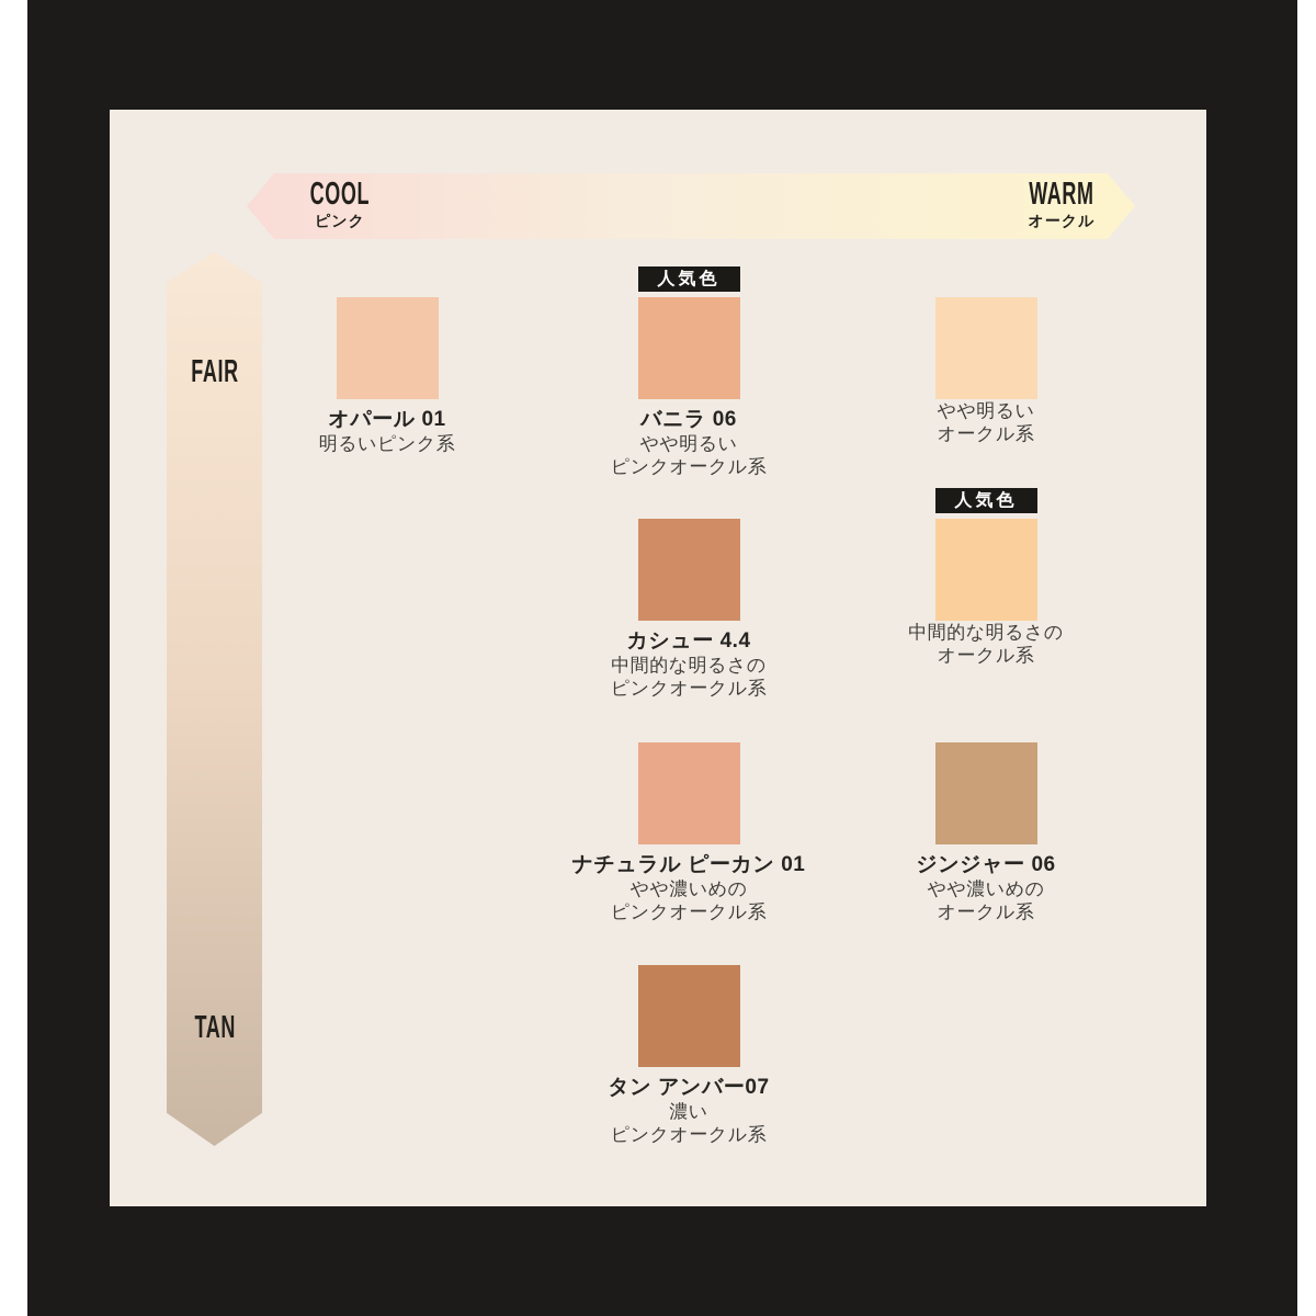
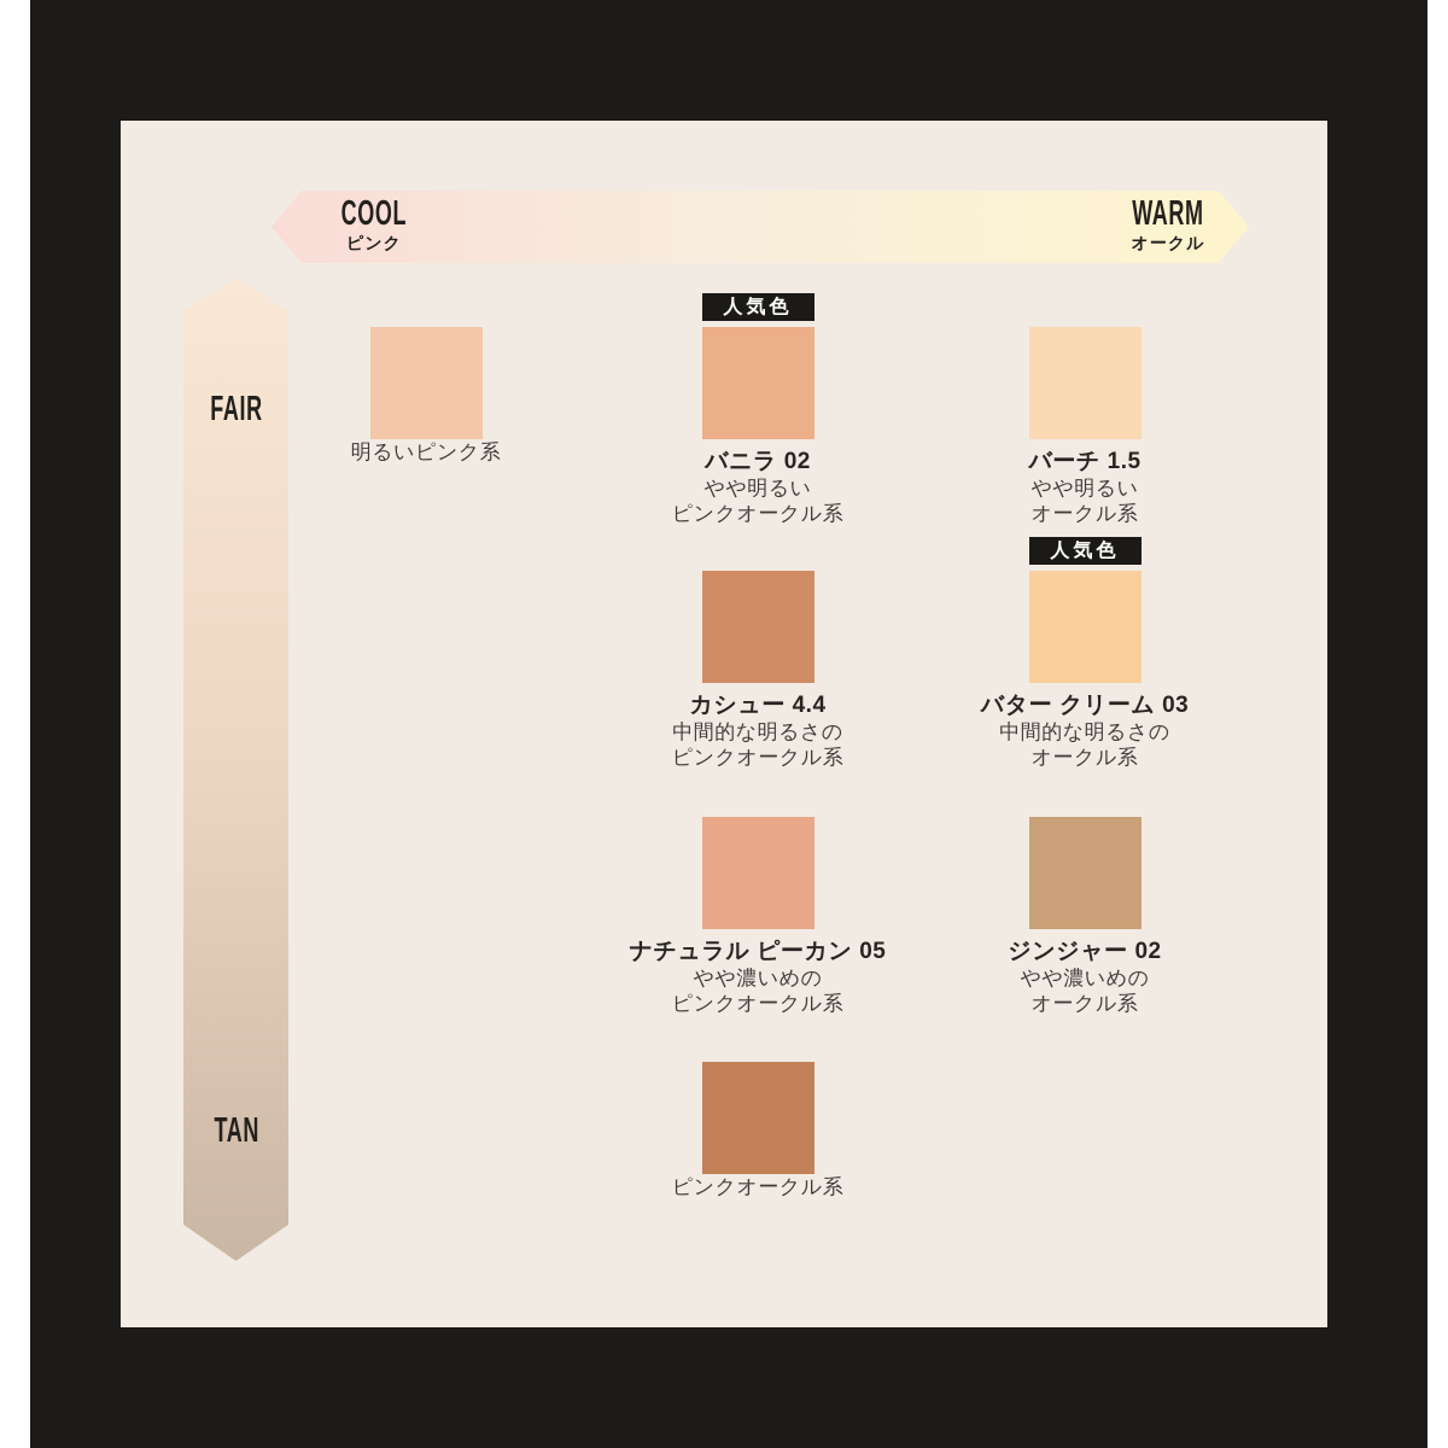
  COOL
  ピンク
  WARM
  オークル
  FAIR
  TAN
- オパール 01
  明るいピンク系
  人気色
- バニラ 06
+ バニラ 02
  やや明るい
  ピンクオークル系
+ バーチ 1.5
  やや明るい
  オークル系
  カシュー 4.4
  中間的な明るさの
  ピンクオークル系
  人気色
+ バター クリーム 03
  中間的な明るさの
  オークル系
- ナチュラル ピーカン 01
+ ナチュラル ピーカン 05
  やや濃いめの
  ピンクオークル系
- ジンジャー 06
+ ジンジャー 02
  やや濃いめの
  オークル系
- タン アンバー07
- 濃い
  ピンクオークル系
